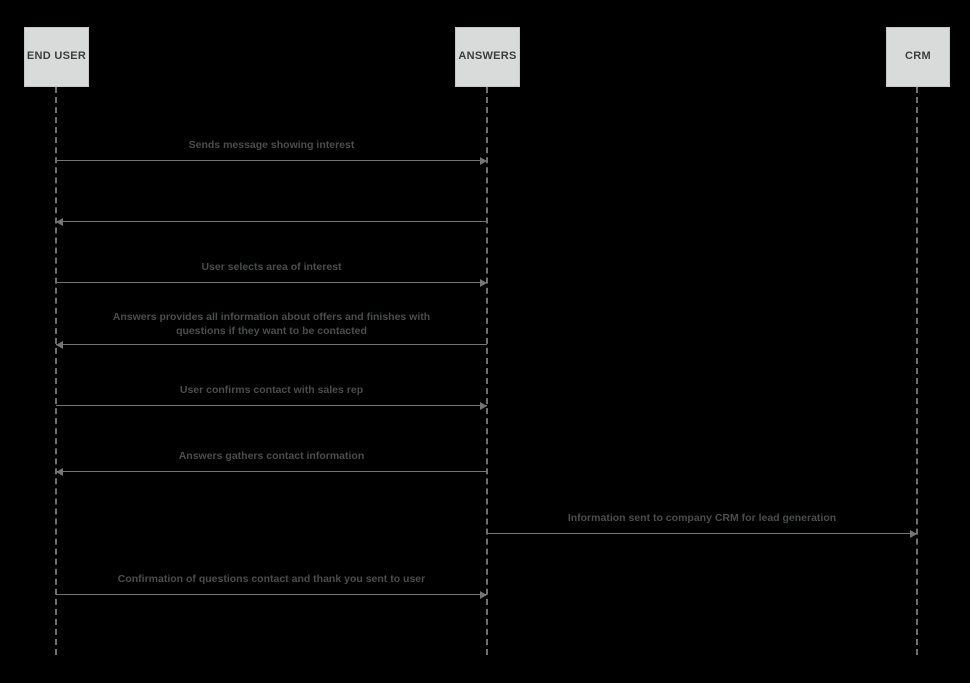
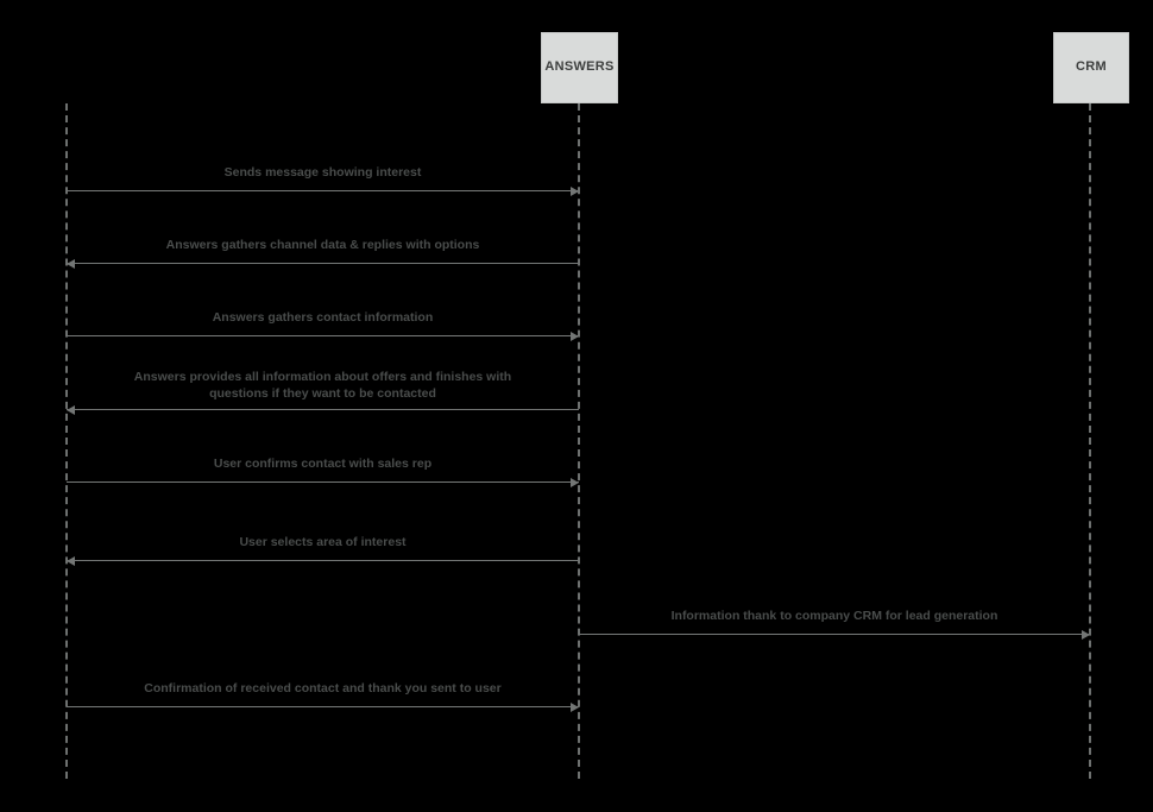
- END USER
  ANSWERS
  CRM
  Sends message showing interest
+ Answers gathers channel data & replies with options
- User selects area of interest
+ Answers gathers contact information
  Answers provides all information about offers and finishes with
  questions if they want to be contacted
  User confirms contact with sales rep
- Answers gathers contact information
+ User selects area of interest
- Information sent to company CRM for lead generation
+ Information thank to company CRM for lead generation
- Confirmation of questions contact and thank you sent to user
+ Confirmation of received contact and thank you sent to user
